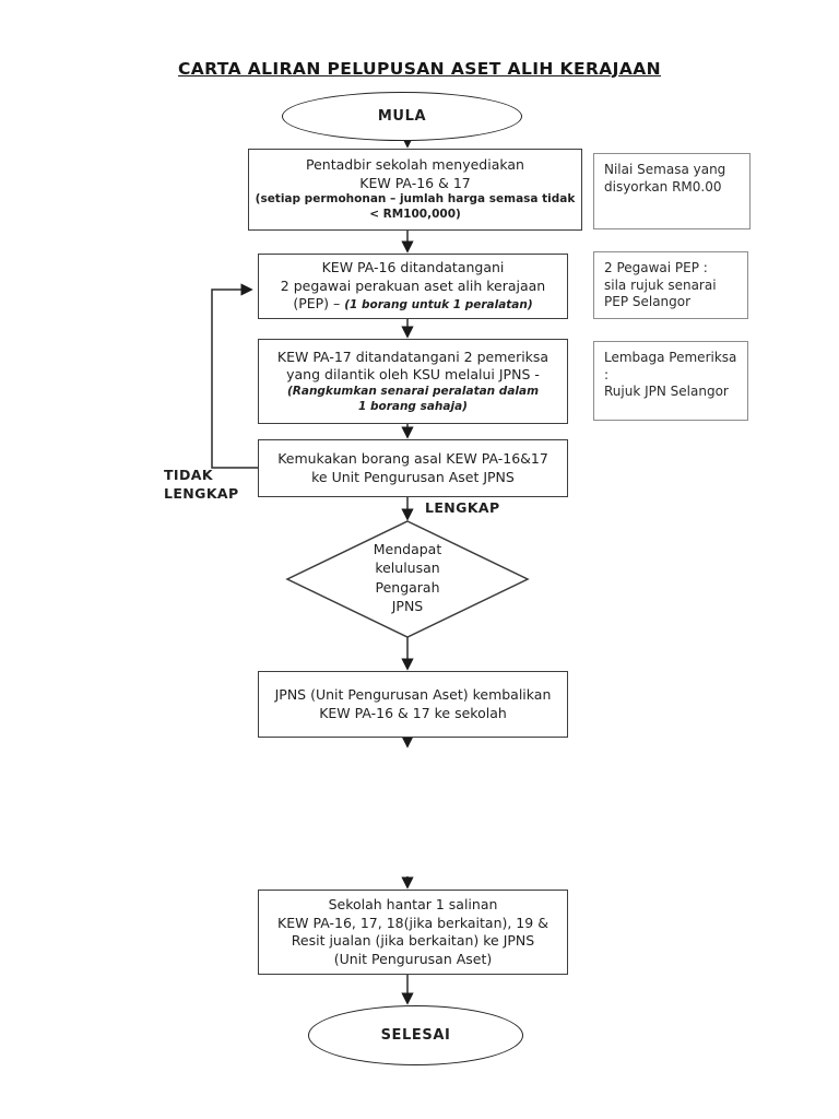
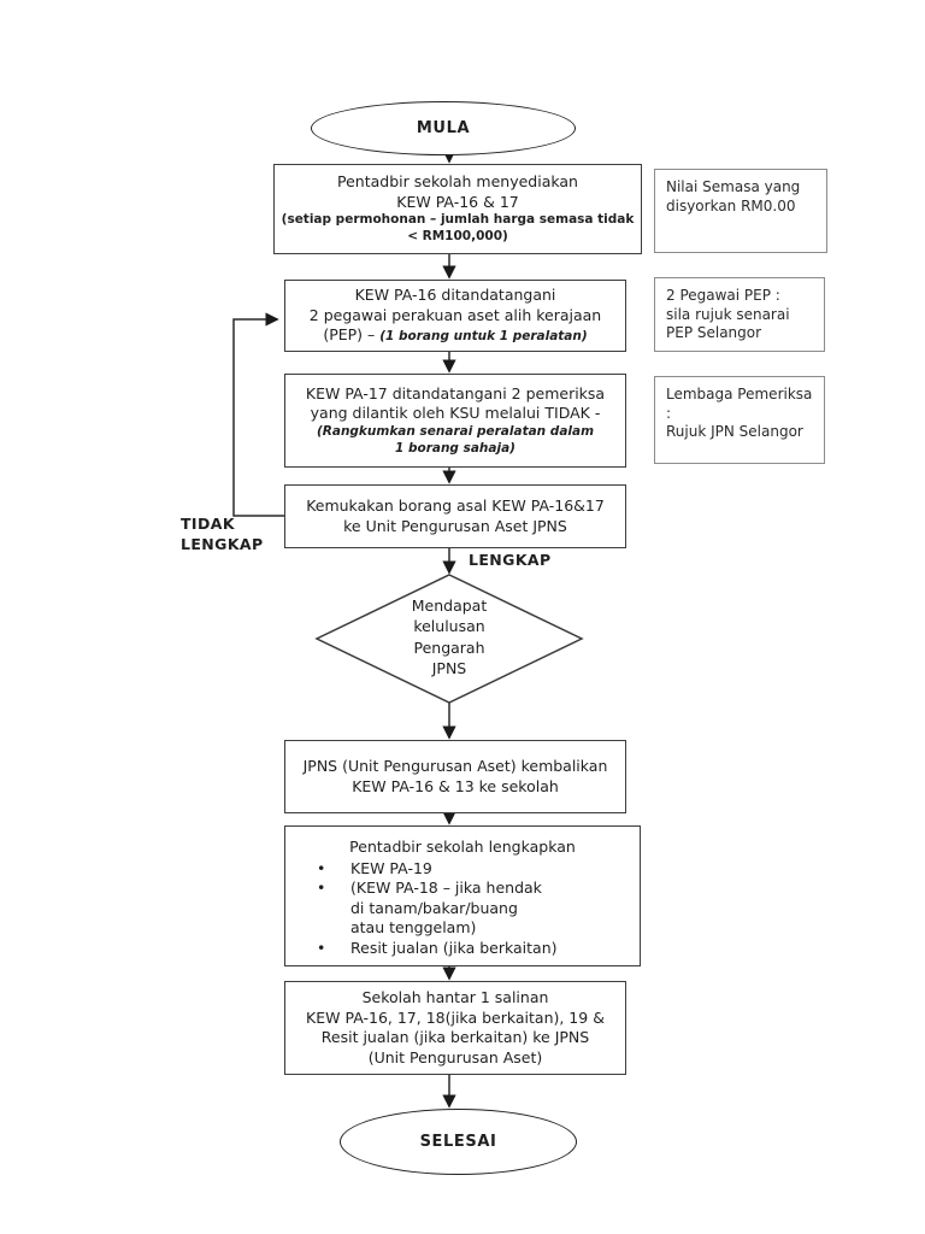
- CARTA ALIRAN PELUPUSAN ASET ALIH KERAJAAN
  MULA
  Pentadbir sekolah menyediakan
  KEW PA-16 & 17
  (setiap permohonan – jumlah harga semasa tidak
  < RM100,000)
  Nilai Semasa yang
  disyorkan RM0.00
  KEW PA-16 ditandatangani
  2 pegawai perakuan aset alih kerajaan
  (PEP) – (1 borang untuk 1 peralatan)
  2 Pegawai PEP :
  sila rujuk senarai
  PEP Selangor
  KEW PA-17 ditandatangani 2 pemeriksa
- yang dilantik oleh KSU melalui JPNS -
+ yang dilantik oleh KSU melalui TIDAK -
  (Rangkumkan senarai peralatan dalam
  1 borang sahaja)
  Lembaga Pemeriksa :
  Rujuk JPN Selangor
  Kemukakan borang asal KEW PA-16&17
  ke Unit Pengurusan Aset JPNS
  TIDAK
  LENGKAP
  LENGKAP
  Mendapat
  kelulusan
  Pengarah
  JPNS
  JPNS (Unit Pengurusan Aset) kembalikan
- KEW PA-16 & 17 ke sekolah
+ KEW PA-16 & 13 ke sekolah
+ Pentadbir sekolah lengkapkan
+ KEW PA-19
+ (KEW PA-18 – jika hendak
+ di tanam/bakar/buang
+ atau tenggelam)
+ Resit jualan (jika berkaitan)
  Sekolah hantar 1 salinan
  KEW PA-16, 17, 18(jika berkaitan), 19 &
  Resit jualan (jika berkaitan) ke JPNS
  (Unit Pengurusan Aset)
  SELESAI
